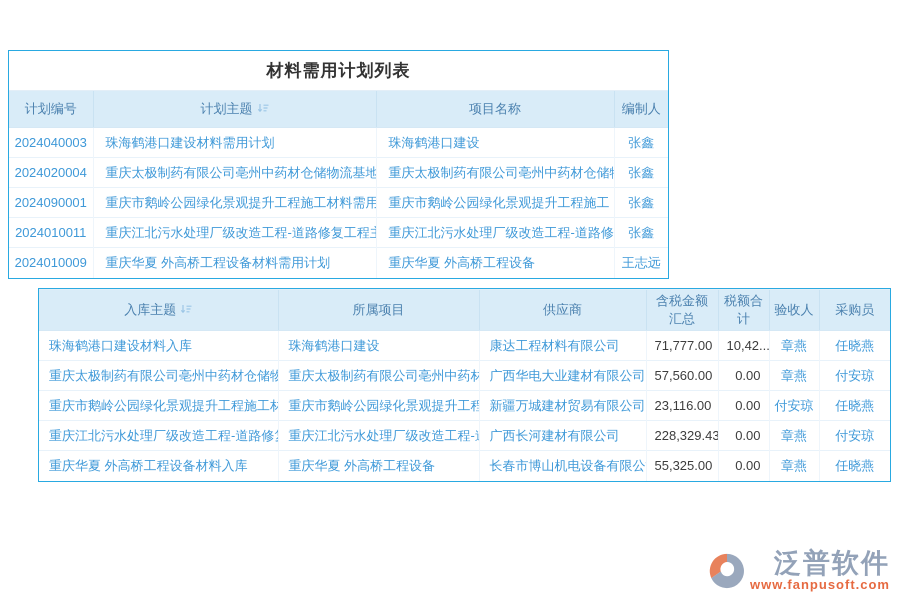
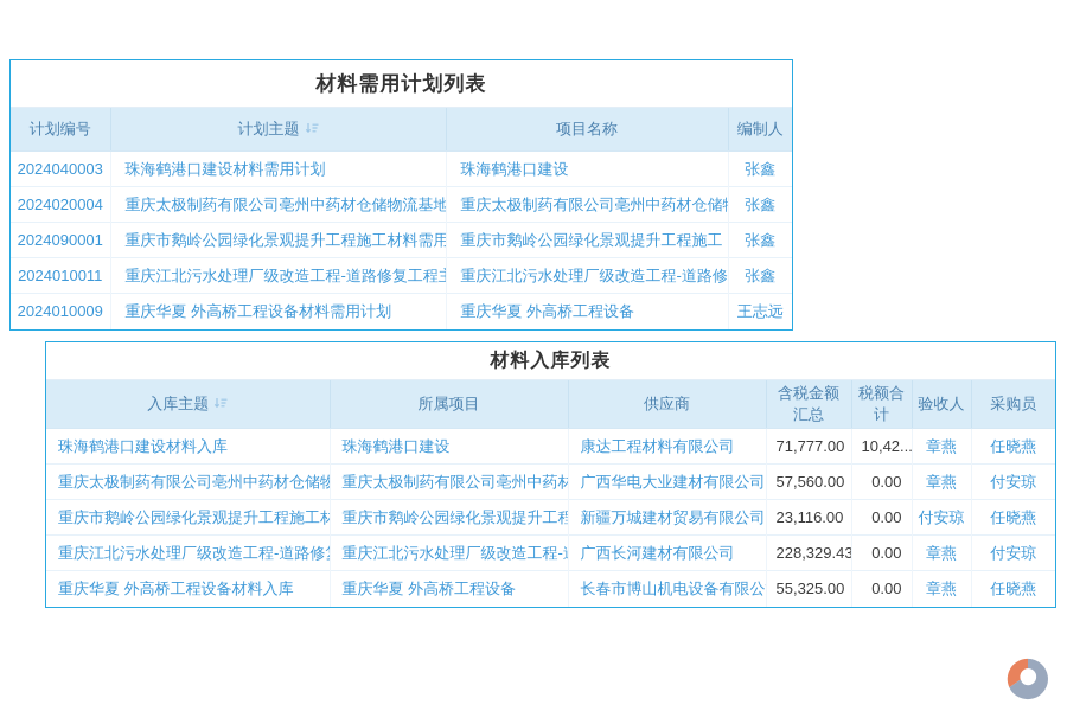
  材料需用计划列表
  计划编号	计划主题	项目名称	编制人
  2024040003	珠海鹤港口建设材料需用计划	珠海鹤港口建设	张鑫
  2024020004	重庆太极制药有限公司亳州中药材仓储物流基地	重庆太极制药有限公司亳州中药材仓储	张鑫
  2024090001	重庆市鹅岭公园绿化景观提升工程施工材料需用	重庆市鹅岭公园绿化景观提升工程施工	张鑫
  2024010011	重庆江北污水处理厂级改造工程-道路修复工程	重庆江北污水处理厂级改造工程-道路修	张鑫
  2024010009	重庆华夏 外高桥工程设备材料需用计划	重庆华夏 外高桥工程设备	王志远
+ 材料入库列表
  入库主题	所属项目	供应商	含税金额汇总	税额合计	验收人	采购员
  珠海鹤港口建设材料入库	珠海鹤港口建设	康达工程材料有限公司	71,777.00	10,42...	章燕	任晓燕
  重庆太极制药有限公司亳州中药材仓储物	重庆太极制药有限公司亳州中药材	广西华电大业建材有限公司	57,560.00	0.00	章燕	付安琼
  重庆市鹅岭公园绿化景观提升工程施工材	重庆市鹅岭公园绿化景观提升工程	新疆万城建材贸易有限公司	23,116.00	0.00	付安琼	任晓燕
  重庆江北污水处理厂级改造工程-道路修	重庆江北污水处理厂级改造工程-	广西长河建材有限公司	228,329.43	0.00	章燕	付安琼
  重庆华夏 外高桥工程设备材料入库	重庆华夏 外高桥工程设备	长春市博山机电设备有限公	55,325.00	0.00	章燕	任晓燕
- 泛普软件
- www.fanpusoft.com
